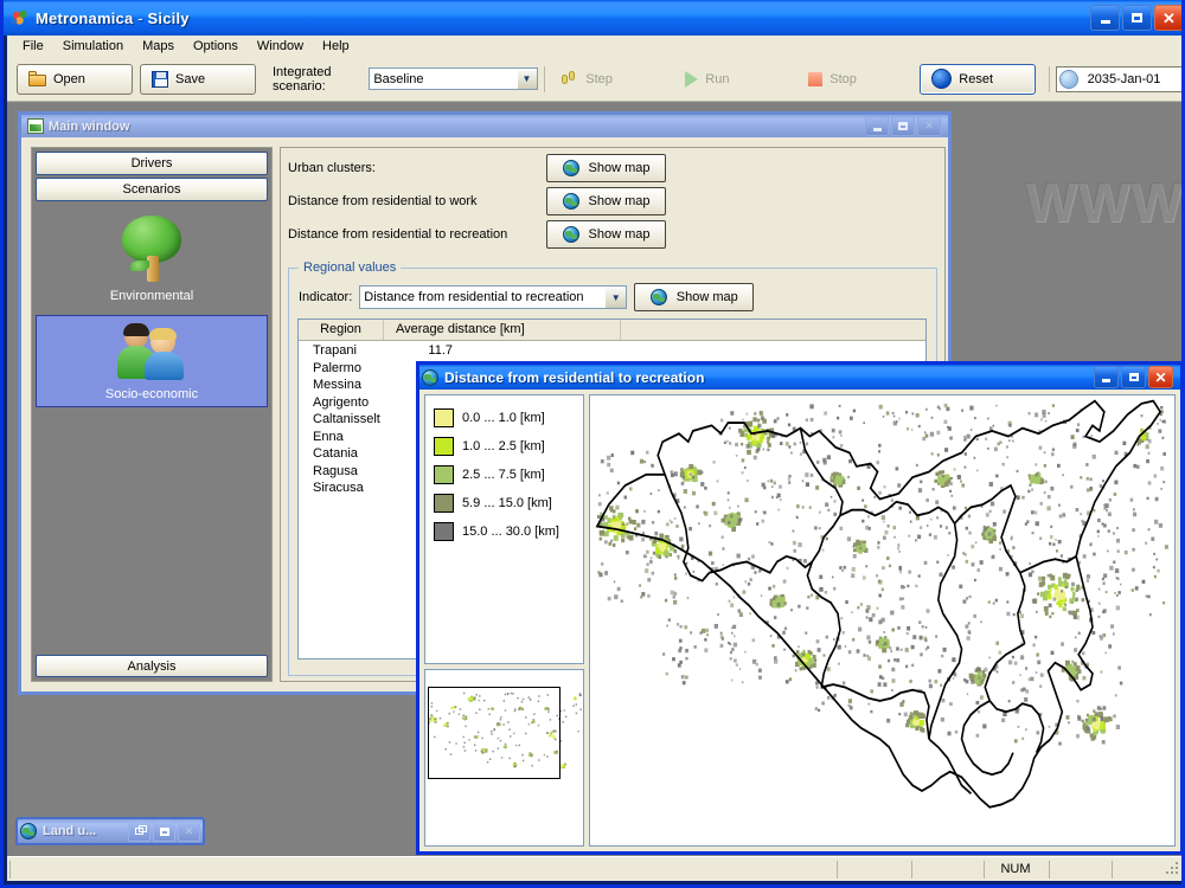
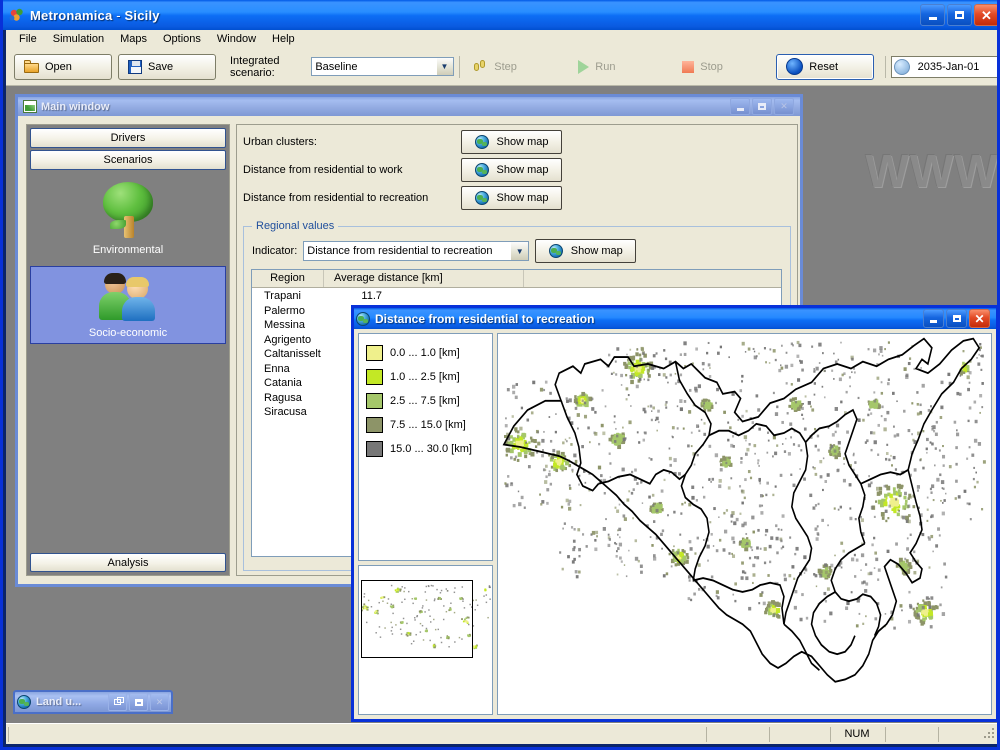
  Metronamica - Sicily
  ✕
  File
  Simulation
  Maps
  Options
  Window
  Help
  Open
  Save
  Integrated scenario:
  Baseline
  ▼
  Step
  Run
  Stop
  Reset
  2035-Jan-01
  WWW
  Main window
  ✕
  Drivers
  Scenarios
  Environmental
  Socio-economic
  Analysis
  Urban clusters:
  Show map
  Distance from residential to work
  Show map
  Distance from residential to recreation
  Show map
  Regional values
  Indicator:
  Distance from residential to recreation
  ▼
  Show map
  Region
  Average distance [km]
  Trapani
  11.7
  Palermo
  Messina
  Agrigento
  Caltanisselt
  Enna
  Catania
  Ragusa
  Siracusa
  Distance from residential to recreation
  ✕
  0.0 ... 1.0 [km]
  1.0 ... 2.5 [km]
  2.5 ... 7.5 [km]
- 5.9 ... 15.0 [km]
+ 7.5 ... 15.0 [km]
  15.0 ... 30.0 [km]
  Land u...
  ✕
  NUM
